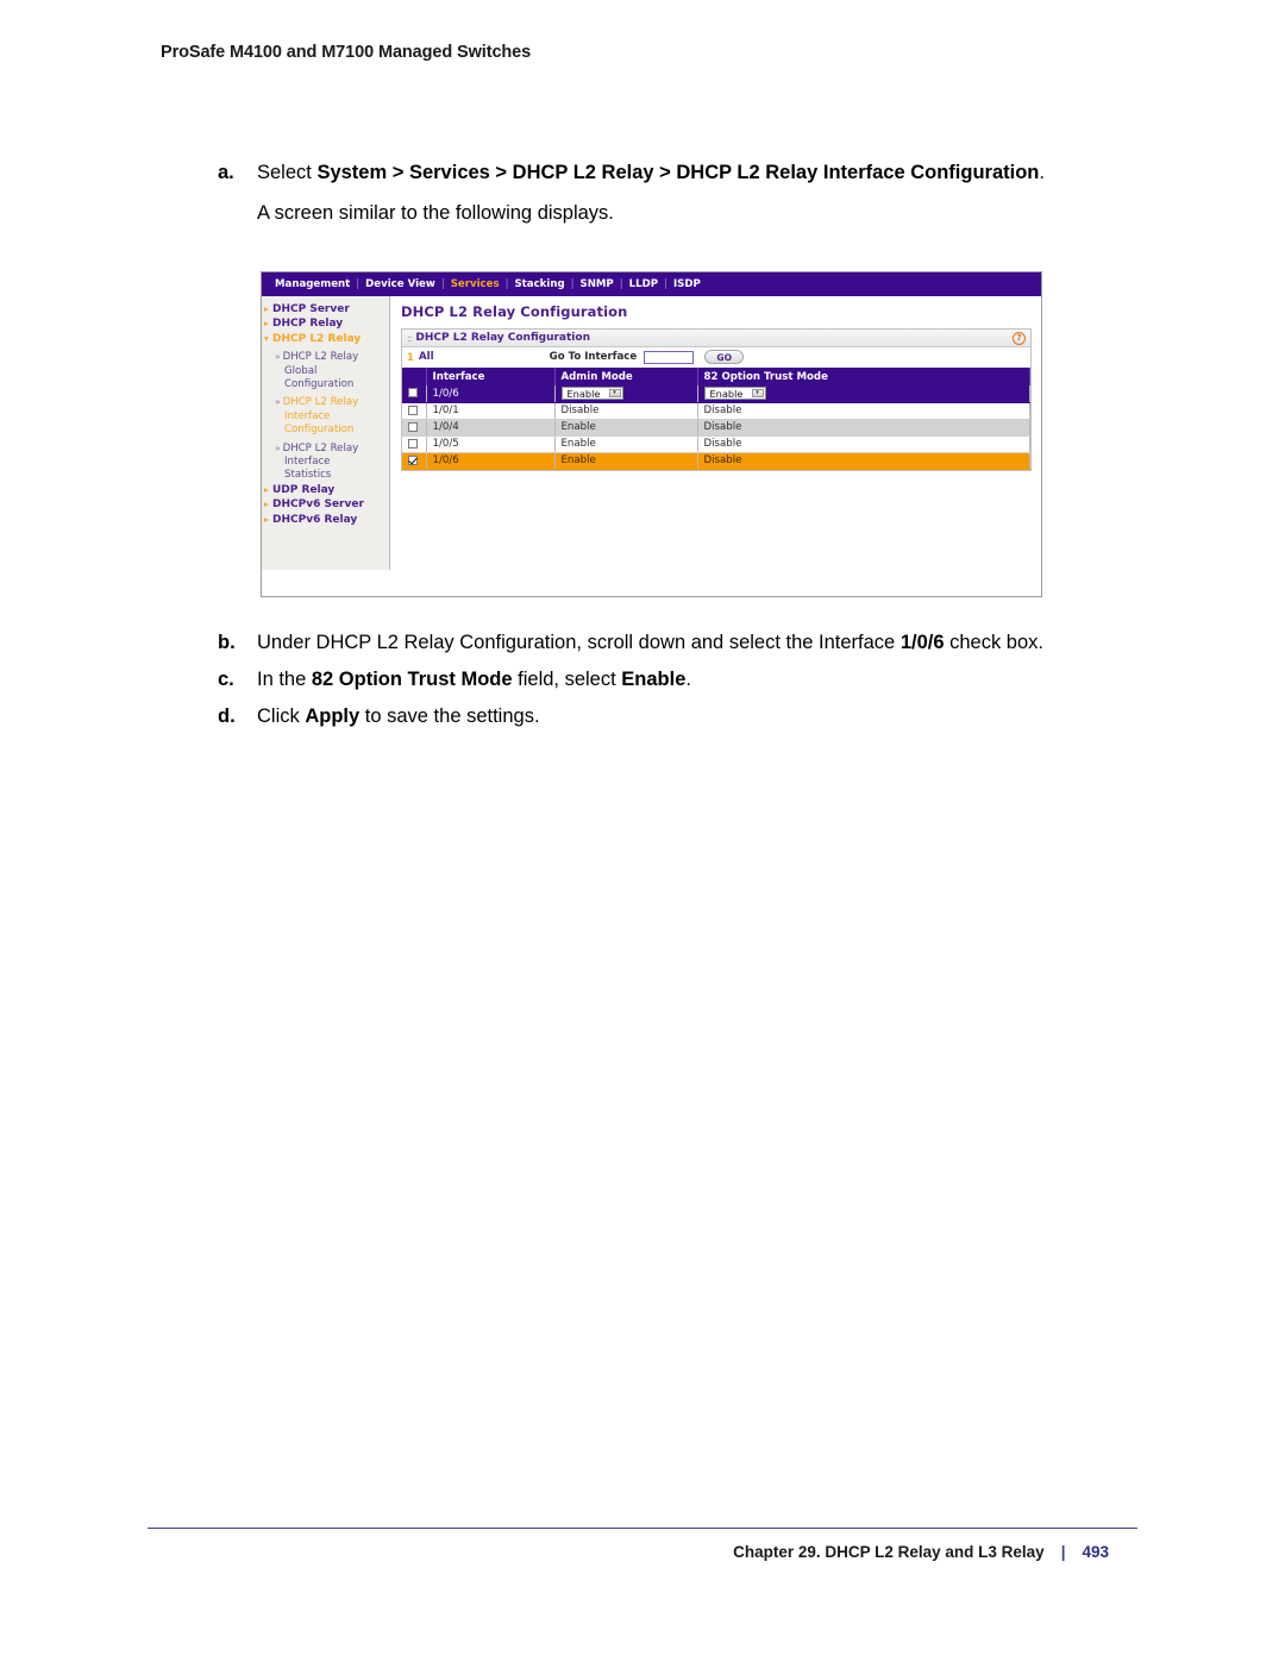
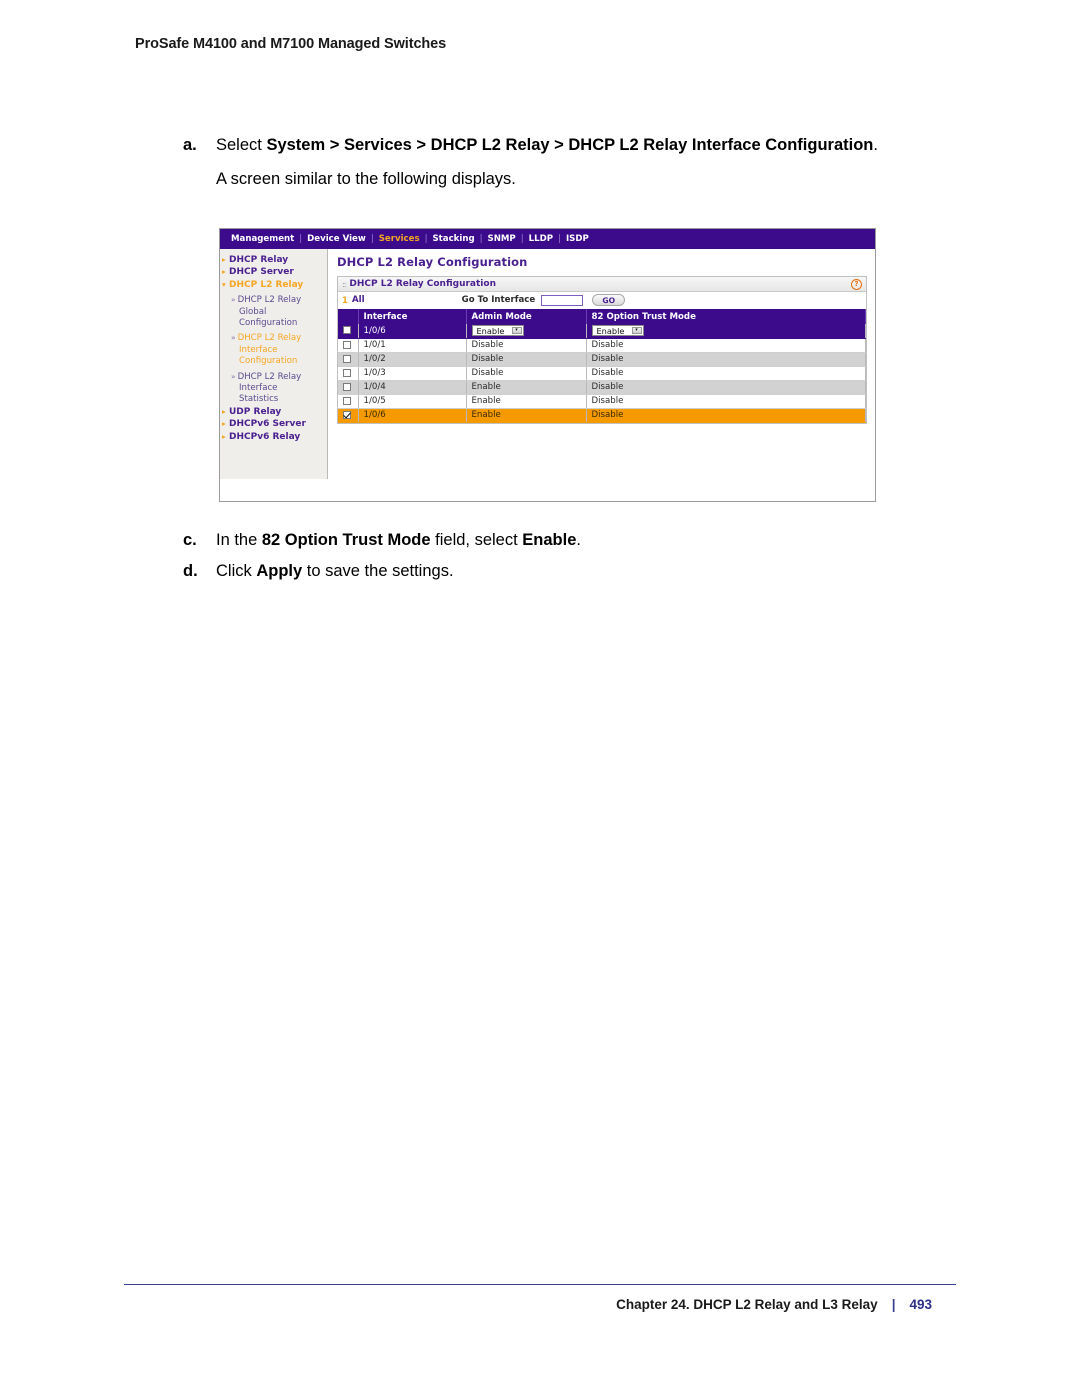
  ProSafe M4100 and M7100 Managed Switches
  a.
  Select System > Services > DHCP L2 Relay > DHCP L2 Relay Interface Configuration.
  A screen similar to the following displays.
  Management
  |
  Device View
  |
  Services
  |
  Stacking
  |
  SNMP
  |
  LLDP
  |
  ISDP
  ▸
- DHCP Server
+ DHCP Relay
  ▸
- DHCP Relay
+ DHCP Server
  ▾
  DHCP L2 Relay
  » DHCP L2 Relay
  Global
  Configuration
  » DHCP L2 Relay
  Interface
  Configuration
  » DHCP L2 Relay
  Interface
  Statistics
  ▸
  UDP Relay
  ▸
  DHCPv6 Server
  ▸
  DHCPv6 Relay
  DHCP L2 Relay Configuration
  ::
  DHCP L2 Relay Configuration
  ?
  1
  All
  Go To Interface
  GO
  	Interface	Admin Mode	82 Option Trust Mode
  	1/0/6	Enable	Enable
  	1/0/1	Disable	Disable
+ 	1/0/2	Disable	Disable
+ 	1/0/3	Disable	Disable
  	1/0/4	Enable	Disable
  	1/0/5	Enable	Disable
  	1/0/6	Enable	Disable
- b.
- Under DHCP L2 Relay Configuration, scroll down and select the Interface 1/0/6 check box.
  c.
  In the 82 Option Trust Mode field, select Enable.
  d.
  Click Apply to save the settings.
- Chapter 29. DHCP L2 Relay and L3 Relay
+ Chapter 24. DHCP L2 Relay and L3 Relay
  |
  493
